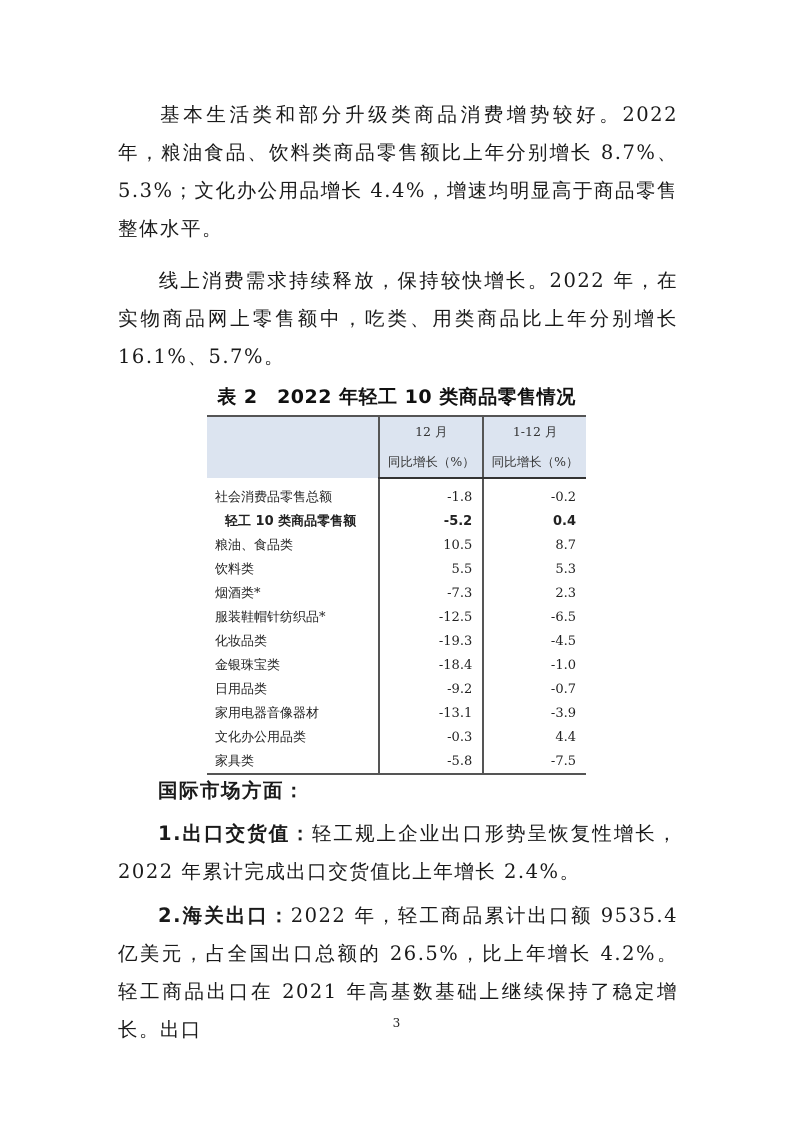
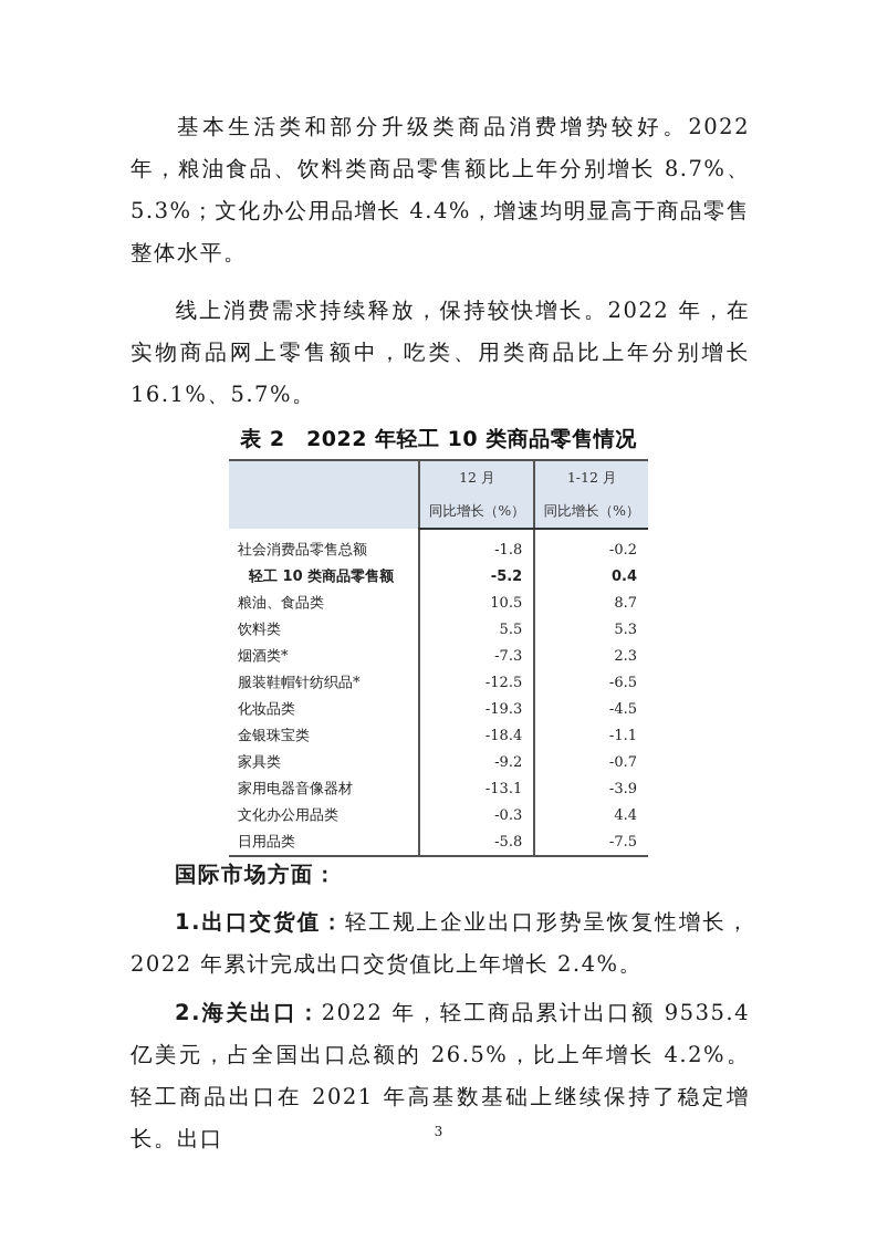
  基本生活类和部分升级类商品消费增势较好。2022 年，粮油食品、饮料类商品零售额比上年分别增长 8.7%、5.3%；文化办公用品增长 4.4%，增速均明显高于商品零售整体水平。
  线上消费需求持续释放，保持较快增长。2022 年，在实物商品网上零售额中，吃类、用类商品比上年分别增长 16.1%、5.7%。
  表 2 2022 年轻工 10 类商品零售情况
  	12 月	1-12 月
  同比增长（%）	同比增长（%）
  社会消费品零售总额	-1.8	-0.2
  轻工 10 类商品零售额	-5.2	0.4
  粮油、食品类	10.5	8.7
  饮料类	5.5	5.3
  烟酒类*	-7.3	2.3
  服装鞋帽针纺织品*	-12.5	-6.5
  化妆品类	-19.3	-4.5
- 金银珠宝类	-18.4	-1.0
+ 金银珠宝类	-18.4	-1.1
- 日用品类	-9.2	-0.7
+ 家具类	-9.2	-0.7
  家用电器音像器材	-13.1	-3.9
  文化办公用品类	-0.3	4.4
- 家具类	-5.8	-7.5
+ 日用品类	-5.8	-7.5
  国际市场方面：
  1.出口交货值：轻工规上企业出口形势呈恢复性增长，2022 年累计完成出口交货值比上年增长 2.4%。
  2.海关出口：2022 年，轻工商品累计出口额 9535.4 亿美元，占全国出口总额的 26.5%，比上年增长 4.2%。轻工商品出口在 2021 年高基数基础上继续保持了稳定增长。出口
  3
